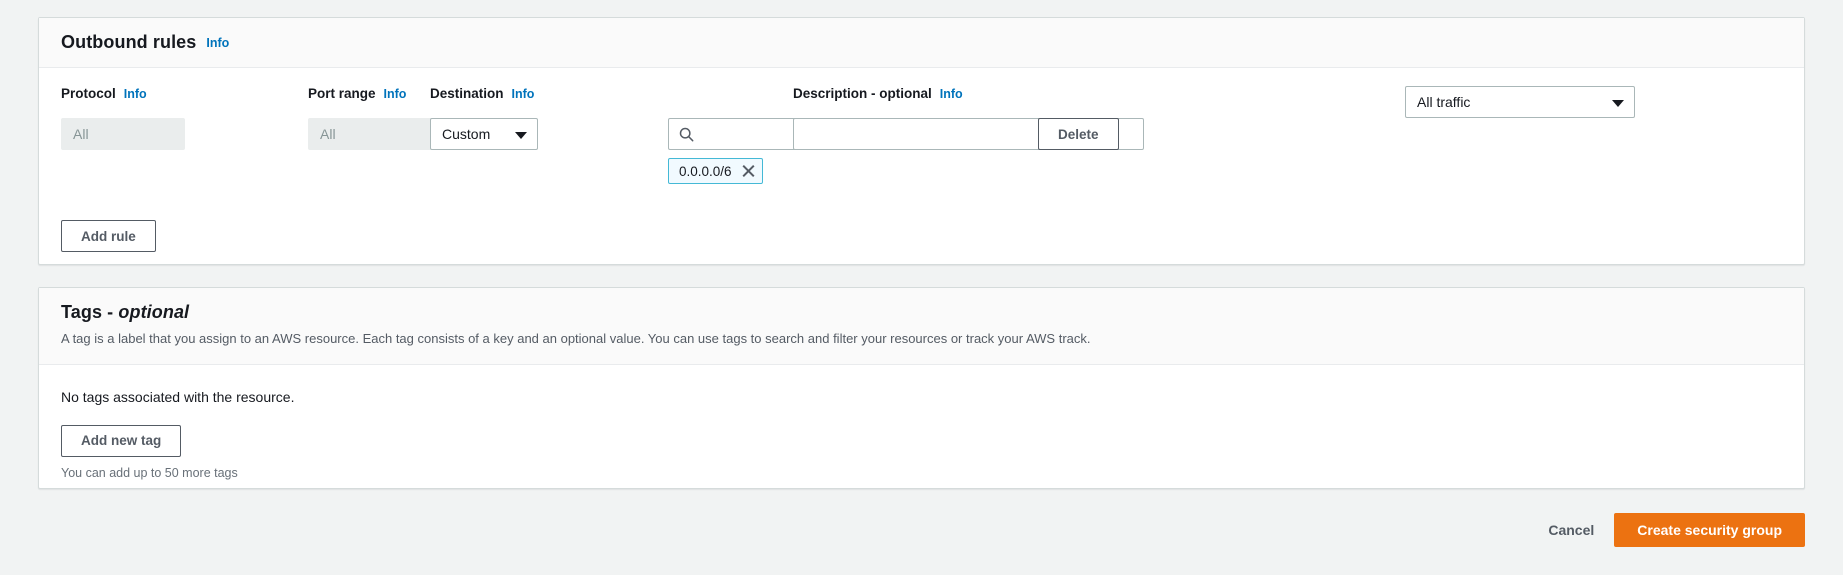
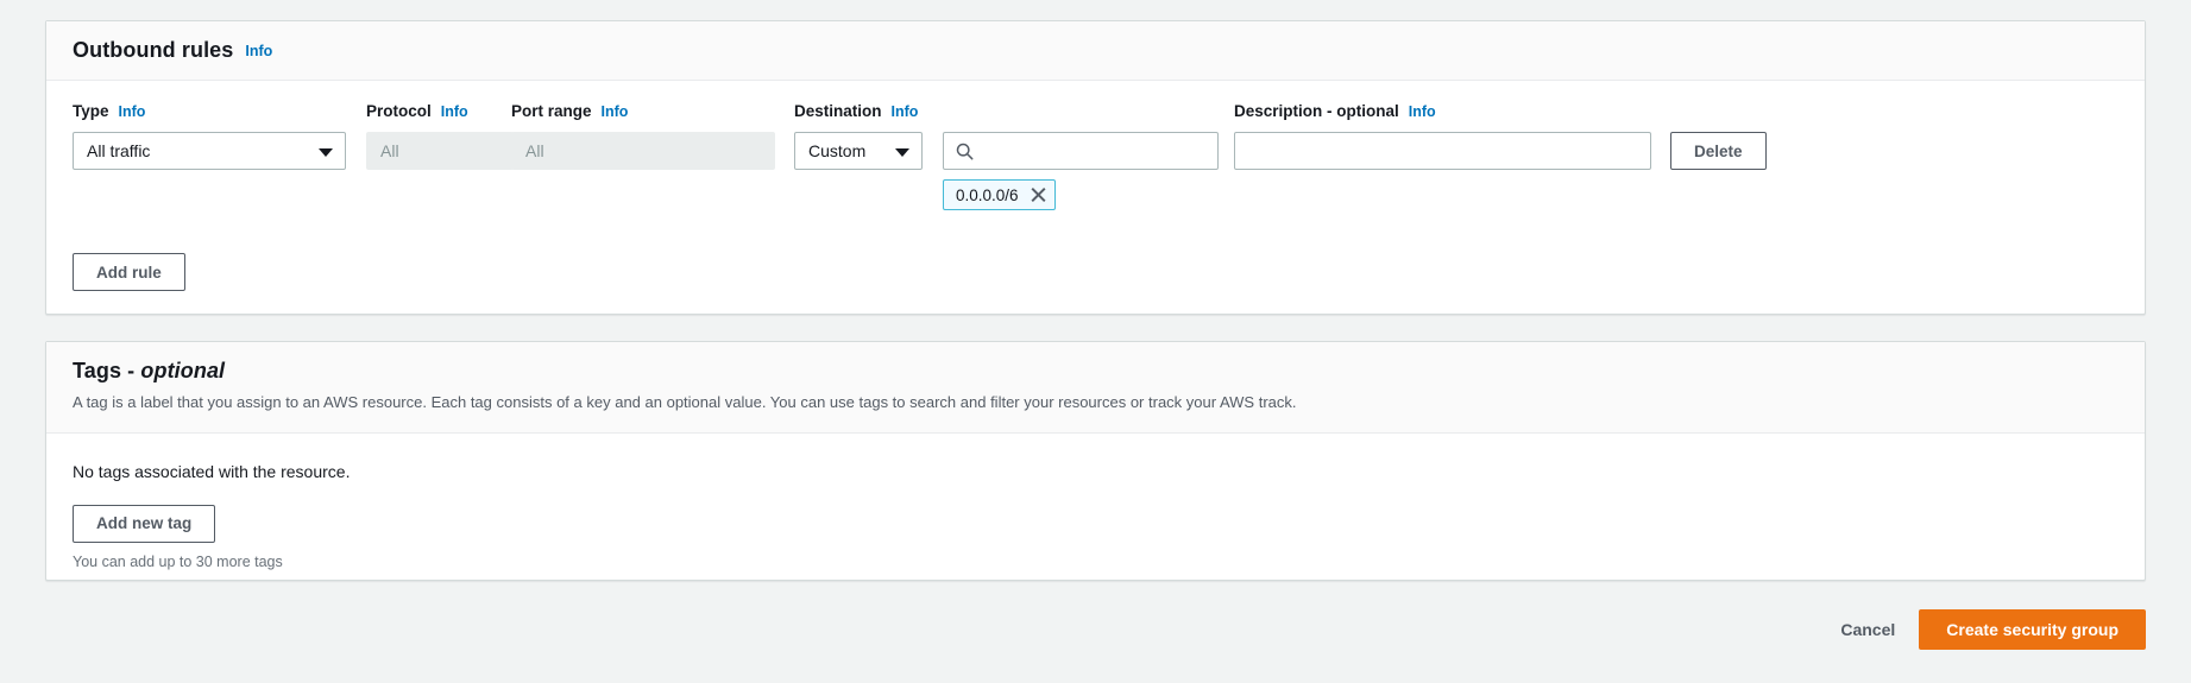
  Outbound rules Info
+ Type Info
  Protocol Info
  Port range Info
  Destination Info
  Description - optional Info
  All traffic
  All
  All
  Custom
  0.0.0.0/6
  Delete
  Add rule
  Tags - optional
  A tag is a label that you assign to an AWS resource. Each tag consists of a key and an optional value. You can use tags to search and filter your resources or track your AWS track.
  No tags associated with the resource.
  Add new tag
- You can add up to 50 more tags
+ You can add up to 30 more tags
  Cancel
  Create security group
